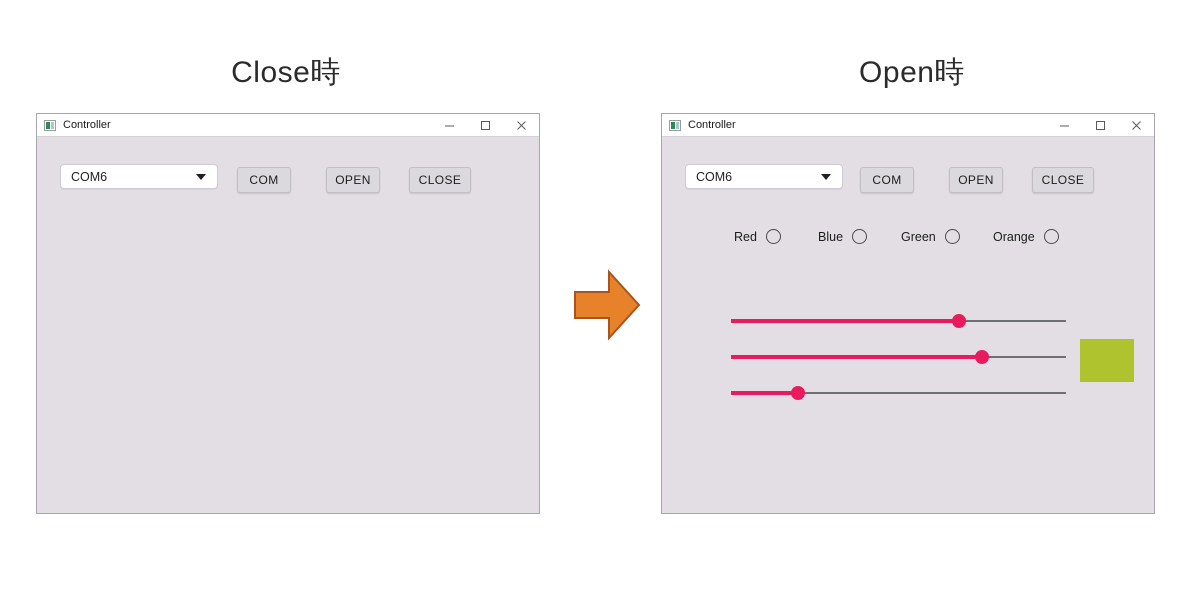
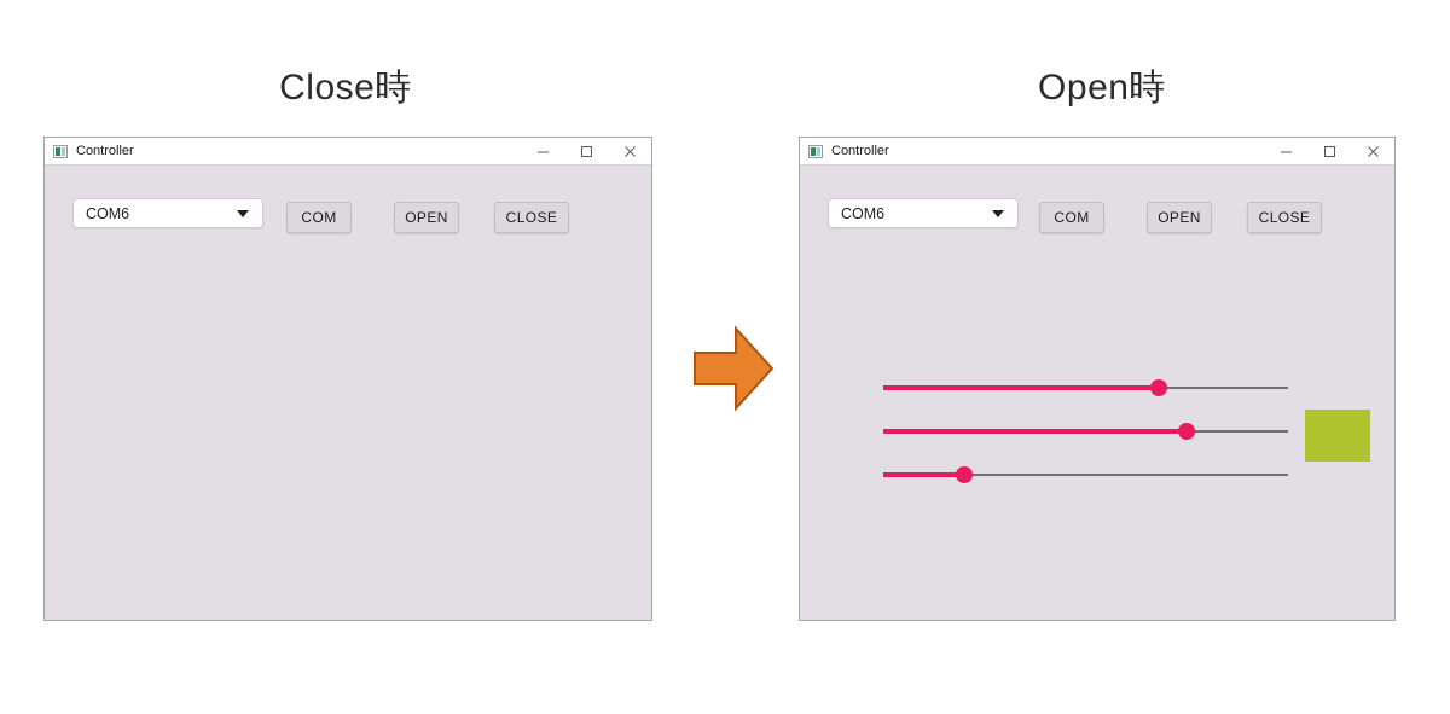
  Close時
  Open時
  Controller
  COM6
  COM
  OPEN
  CLOSE
  Controller
  COM6
  COM
  OPEN
  CLOSE
- Red
- Blue
- Green
- Orange
